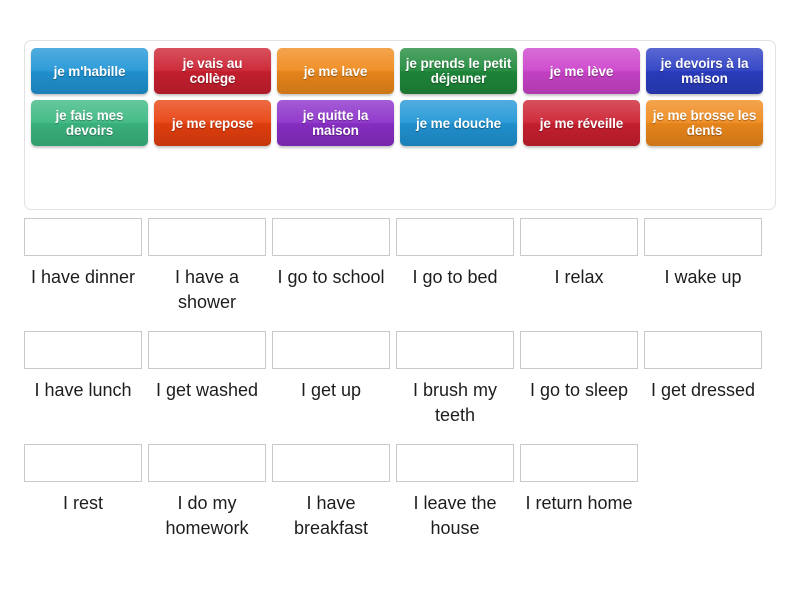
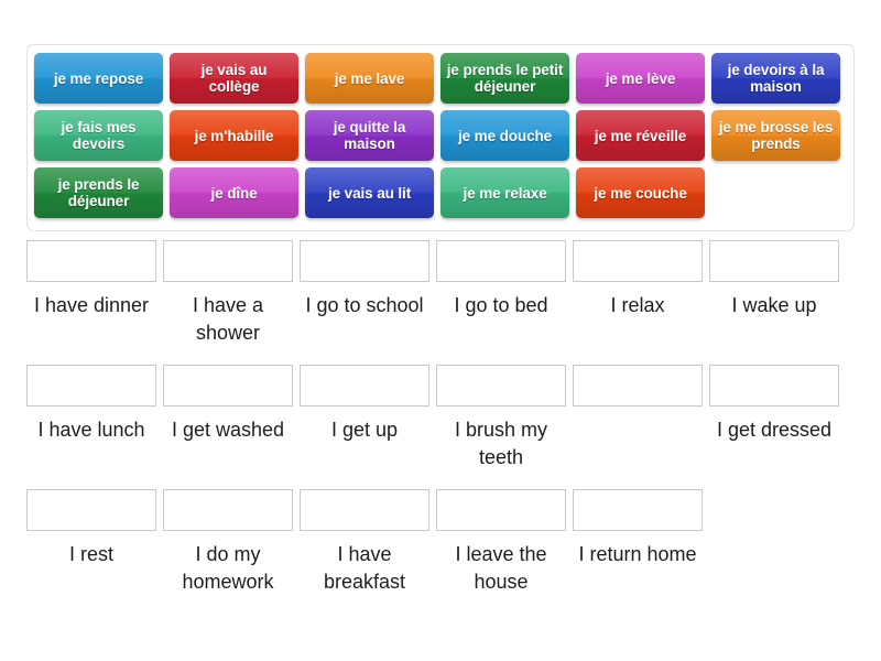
- je m'habille
+ je me repose
  je vais au collège
  je me lave
  je prends le petit déjeuner
  je me lève
  je devoirs à la maison
  je fais mes devoirs
- je me repose
+ je m'habille
  je quitte la maison
  je me douche
  je me réveille
- je me brosse les dents
+ je me brosse les prends
+ je prends le déjeuner
+ je dîne
+ je vais au lit
+ je me relaxe
+ je me couche
  I have dinner
  I have a shower
  I go to school
  I go to bed
  I relax
  I wake up
  I have lunch
  I get washed
  I get up
  I brush my teeth
- I go to sleep
  I get dressed
  I rest
  I do my homework
  I have breakfast
  I leave the house
  I return home
